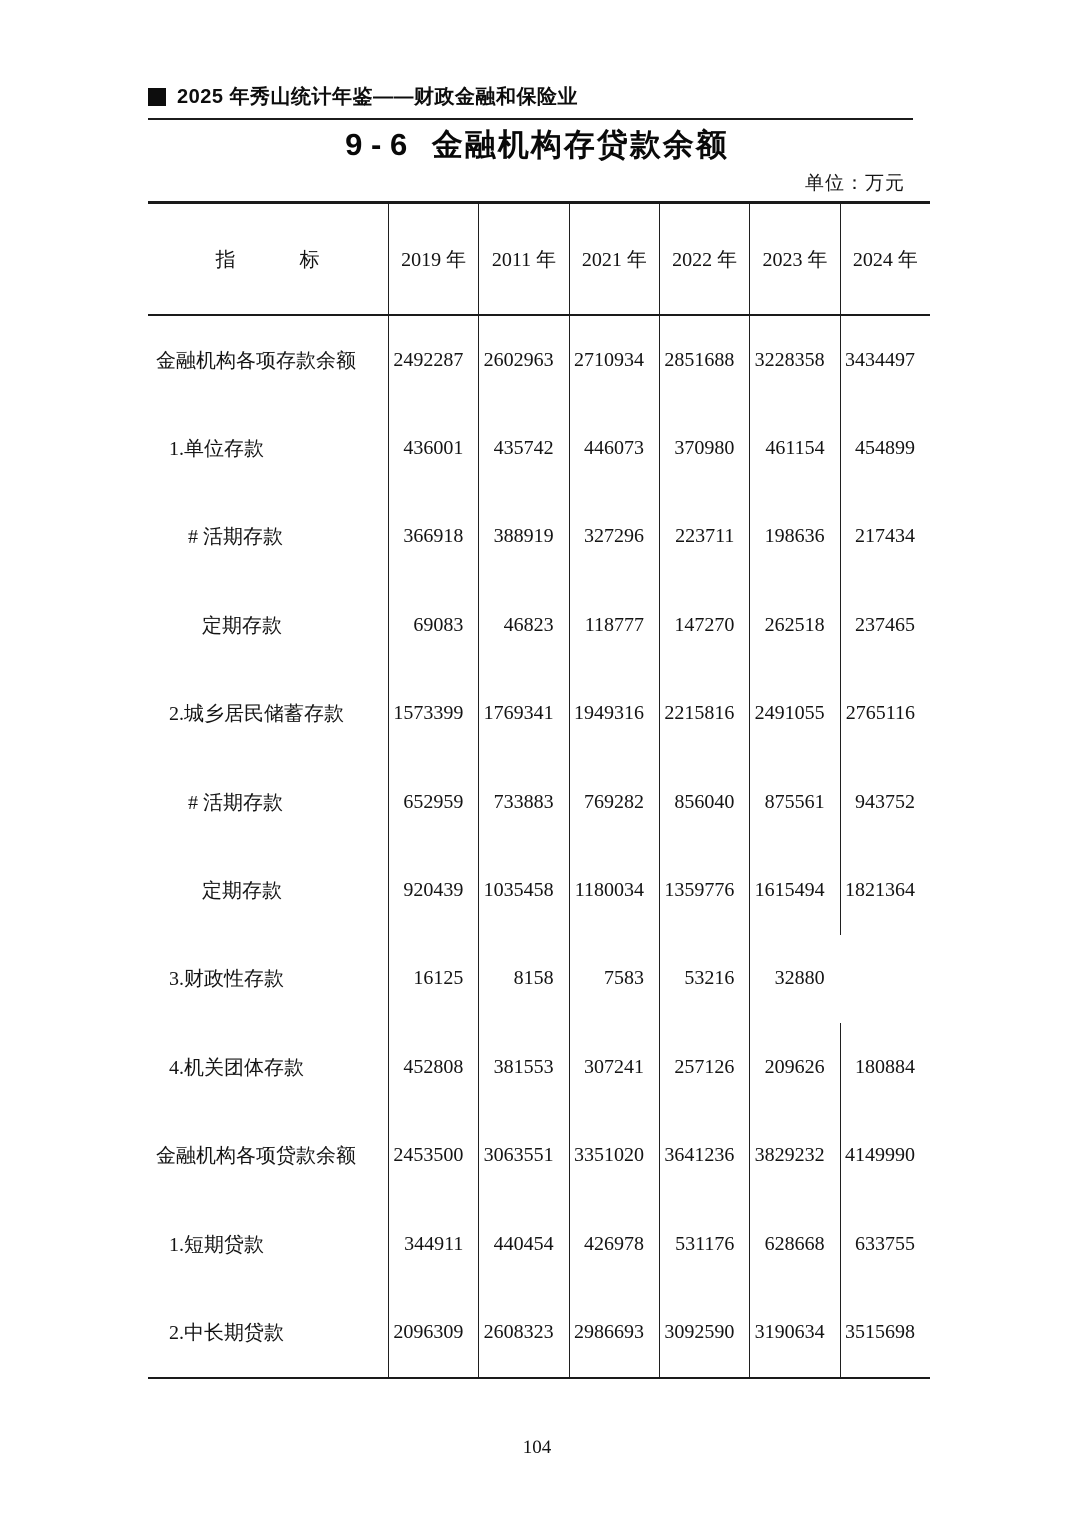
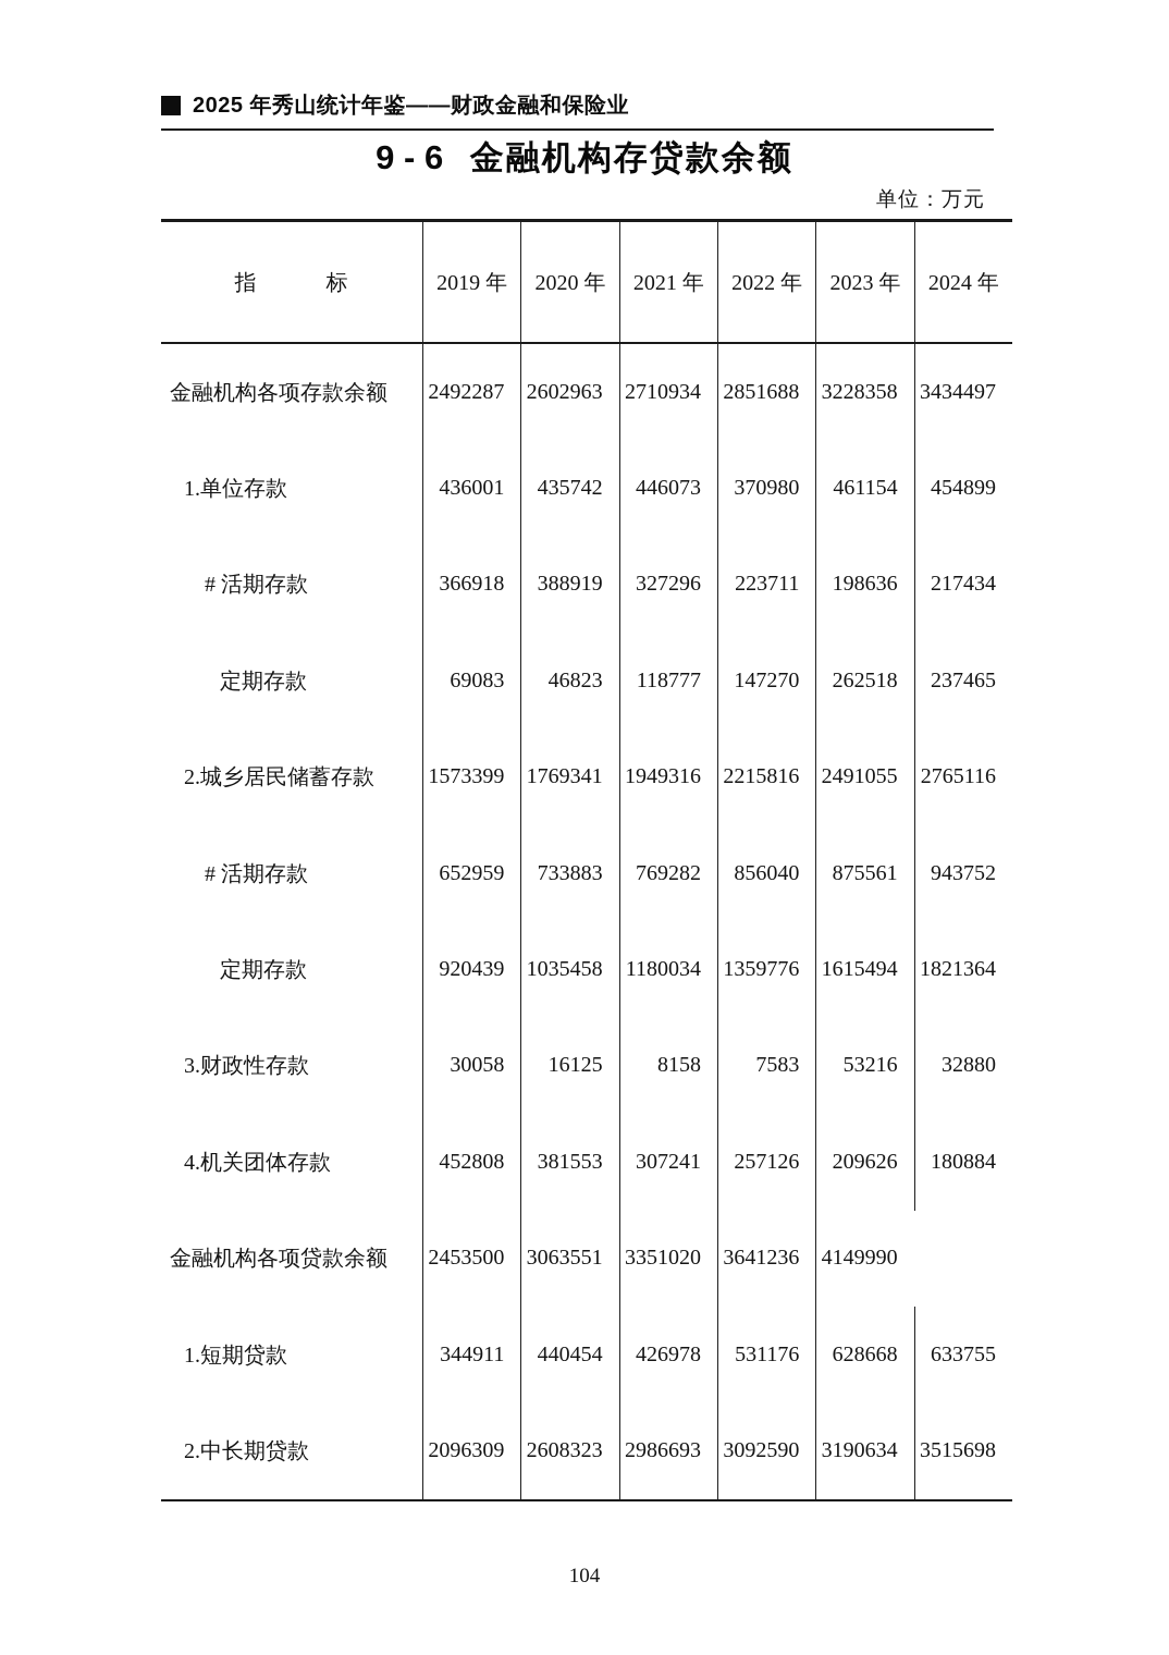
  2025 年秀山统计年鉴——财政金融和保险业
  9 - 6 金融机构存贷款余额
  单位：万元
  指 标
  2019 年
- 2011 年
+ 2020 年
  2021 年
  2022 年
  2023 年
  2024 年
  金融机构各项存款余额
  2492287
  2602963
  2710934
  2851688
  3228358
  3434497
  1.单位存款
  436001
  435742
  446073
  370980
  461154
  454899
  # 活期存款
  366918
  388919
  327296
  223711
  198636
  217434
  定期存款
  69083
  46823
  118777
  147270
  262518
  237465
  2.城乡居民储蓄存款
  1573399
  1769341
  1949316
  2215816
  2491055
  2765116
  # 活期存款
  652959
  733883
  769282
  856040
  875561
  943752
  定期存款
  920439
  1035458
  1180034
  1359776
  1615494
  1821364
  3.财政性存款
+ 30058
  16125
  8158
  7583
  53216
  32880
  4.机关团体存款
  452808
  381553
  307241
  257126
  209626
  180884
  金融机构各项贷款余额
  2453500
  3063551
  3351020
  3641236
- 3829232
  4149990
  1.短期贷款
  344911
  440454
  426978
  531176
  628668
  633755
  2.中长期贷款
  2096309
  2608323
  2986693
  3092590
  3190634
  3515698
  104
